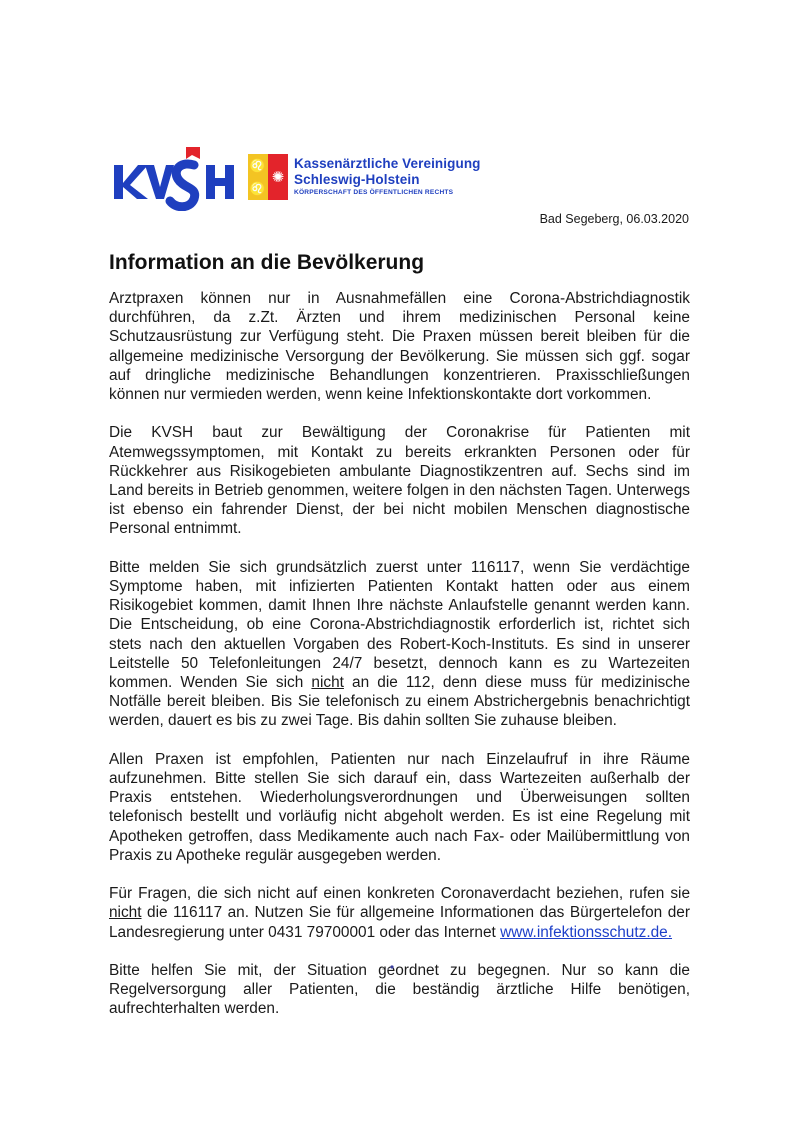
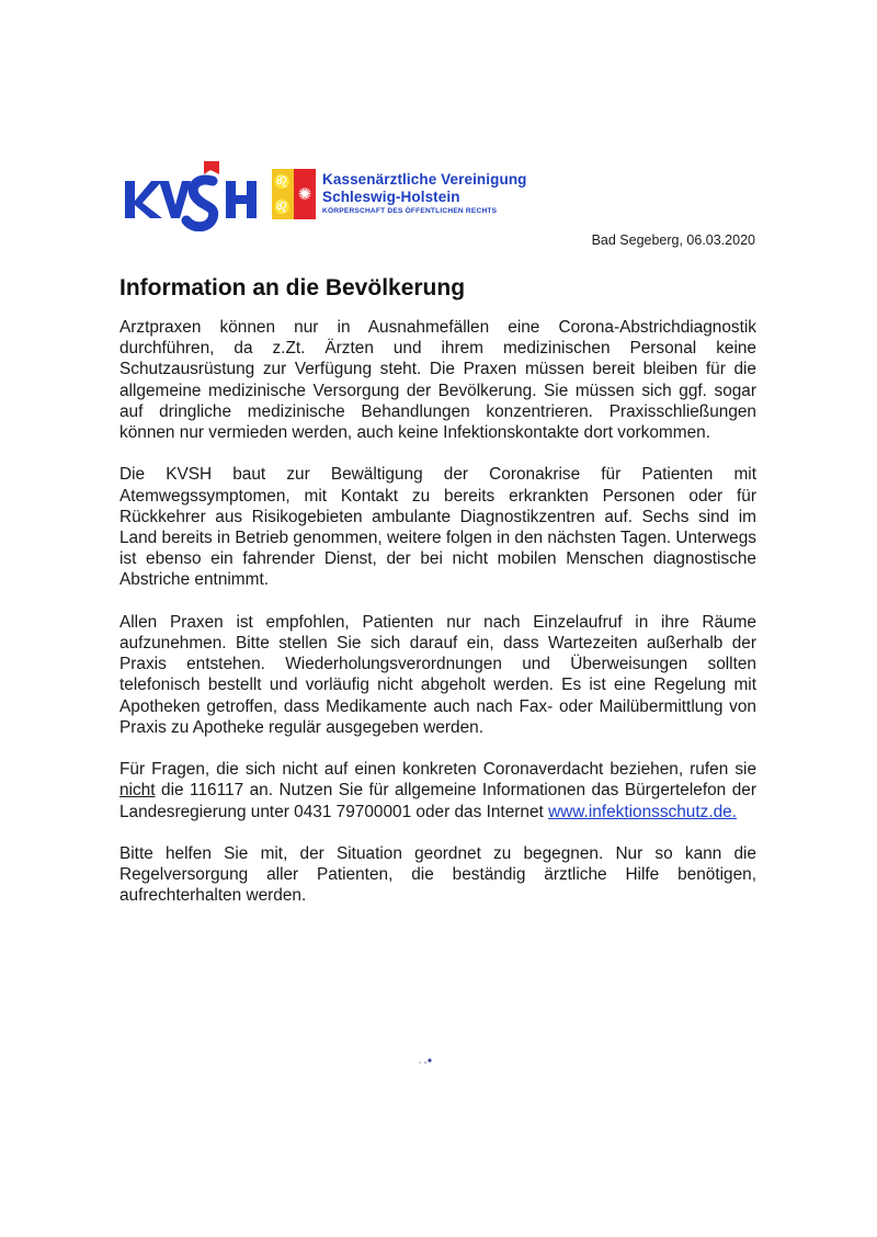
  ♌
  ♌
  ✺
  Kassenärztliche Vereinigung
  Schleswig-Holstein
  Bad Segeberg, 06.03.2020
  Information an die Bevölkerung
- Arztpraxen können nur in Ausnahmefällen eine Corona-Abstrichdiagnostik durchführen, da z.Zt. Ärzten und ihrem medizinischen Personal keine Schutzausrüstung zur Verfügung steht. Die Praxen müssen bereit bleiben für die allgemeine medizinische Versorgung der Bevölkerung. Sie müssen sich ggf. sogar auf dringliche medizinische Behandlungen konzentrieren. Praxisschließungen können nur vermieden werden, wenn keine Infektionskontakte dort vorkommen.
+ Arztpraxen können nur in Ausnahmefällen eine Corona-Abstrichdiagnostik durchführen, da z.Zt. Ärzten und ihrem medizinischen Personal keine Schutzausrüstung zur Verfügung steht. Die Praxen müssen bereit bleiben für die allgemeine medizinische Versorgung der Bevölkerung. Sie müssen sich ggf. sogar auf dringliche medizinische Behandlungen konzentrieren. Praxisschließungen können nur vermieden werden, auch keine Infektionskontakte dort vorkommen.
- Die KVSH baut zur Bewältigung der Coronakrise für Patienten mit Atemwegssymptomen, mit Kontakt zu bereits erkrankten Personen oder für Rückkehrer aus Risikogebieten ambulante Diagnostikzentren auf. Sechs sind im Land bereits in Betrieb genommen, weitere folgen in den nächsten Tagen. Unterwegs ist ebenso ein fahrender Dienst, der bei nicht mobilen Menschen diagnostische Personal entnimmt.
+ Die KVSH baut zur Bewältigung der Coronakrise für Patienten mit Atemwegssymptomen, mit Kontakt zu bereits erkrankten Personen oder für Rückkehrer aus Risikogebieten ambulante Diagnostikzentren auf. Sechs sind im Land bereits in Betrieb genommen, weitere folgen in den nächsten Tagen. Unterwegs ist ebenso ein fahrender Dienst, der bei nicht mobilen Menschen diagnostische Abstriche entnimmt.
- Bitte melden Sie sich grundsätzlich zuerst unter 116117, wenn Sie verdächtige Symptome haben, mit infizierten Patienten Kontakt hatten oder aus einem Risikogebiet kommen, damit Ihnen Ihre nächste Anlaufstelle genannt werden kann. Die Entscheidung, ob eine Corona-Abstrichdiagnostik erforderlich ist, richtet sich stets nach den aktuellen Vorgaben des Robert-Koch-Instituts. Es sind in unserer Leitstelle 50 Telefonleitungen 24/7 besetzt, dennoch kann es zu Wartezeiten kommen. Wenden Sie sich nicht an die 112, denn diese muss für medizinische Notfälle bereit bleiben. Bis Sie telefonisch zu einem Abstrichergebnis benachrichtigt werden, dauert es bis zu zwei Tage. Bis dahin sollten Sie zuhause bleiben.
  Allen Praxen ist empfohlen, Patienten nur nach Einzelaufruf in ihre Räume aufzunehmen. Bitte stellen Sie sich darauf ein, dass Wartezeiten außerhalb der Praxis entstehen. Wiederholungsverordnungen und Überweisungen sollten telefonisch bestellt und vorläufig nicht abgeholt werden. Es ist eine Regelung mit Apotheken getroffen, dass Medikamente auch nach Fax- oder Mailübermittlung von Praxis zu Apotheke regulär ausgegeben werden.
  Für Fragen, die sich nicht auf einen konkreten Coronaverdacht beziehen, rufen sie nicht die 116117 an. Nutzen Sie für allgemeine Informationen das Bürgertelefon der Landesregierung unter 0431 79700001 oder das Internet www.infektionsschutz.de.
  Bitte helfen Sie mit, der Situation geordnet zu begegnen. Nur so kann die Regelversorgung aller Patienten, die beständig ärztliche Hilfe benötigen, aufrechterhalten werden.
